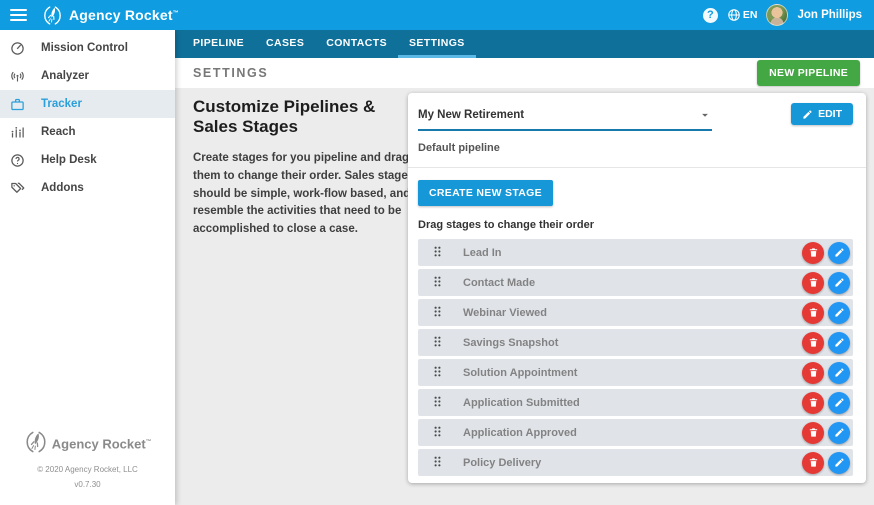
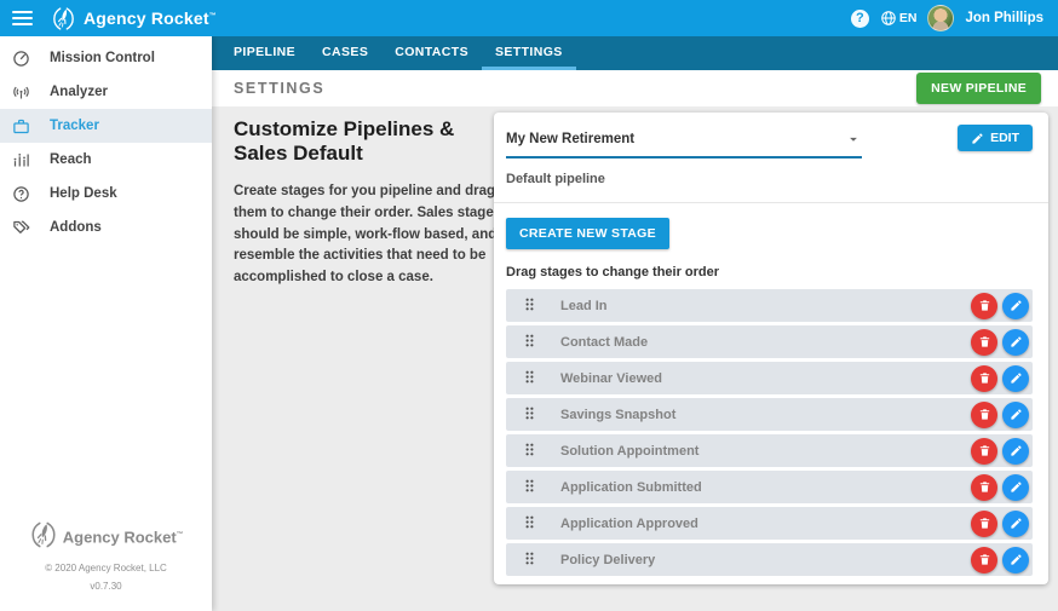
  Agency Rocket
  ?
  EN
  Jon Phillips
  Mission Control
  Analyzer
  Tracker
  Reach
  Help Desk
  Addons
  Agency Rocket
  © 2020 Agency Rocket, LLC
  v0.7.30
  PIPELINE
  CASES
  CONTACTS
  SETTINGS
  SETTINGS
  NEW PIPELINE
- Customize Pipelines & Sales Stages
+ Customize Pipelines & Sales Default
  Create stages for you pipeline and drag them to change their order. Sales stage should be simple, work-flow based, and resemble the activities that need to be accomplished to close a case.
  My New Retirement
  Default pipeline
  EDIT
  CREATE NEW STAGE
  Drag stages to change their order
  Lead In
  Contact Made
  Webinar Viewed
  Savings Snapshot
  Solution Appointment
  Application Submitted
  Application Approved
  Policy Delivery
